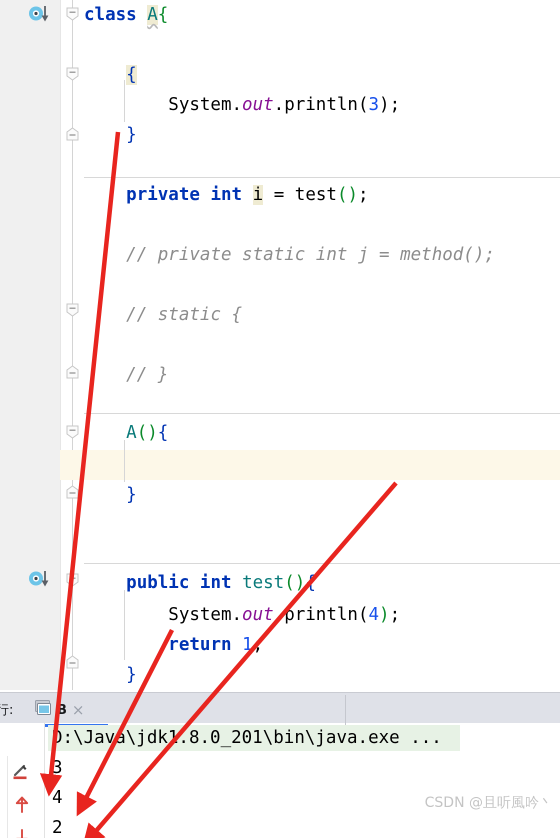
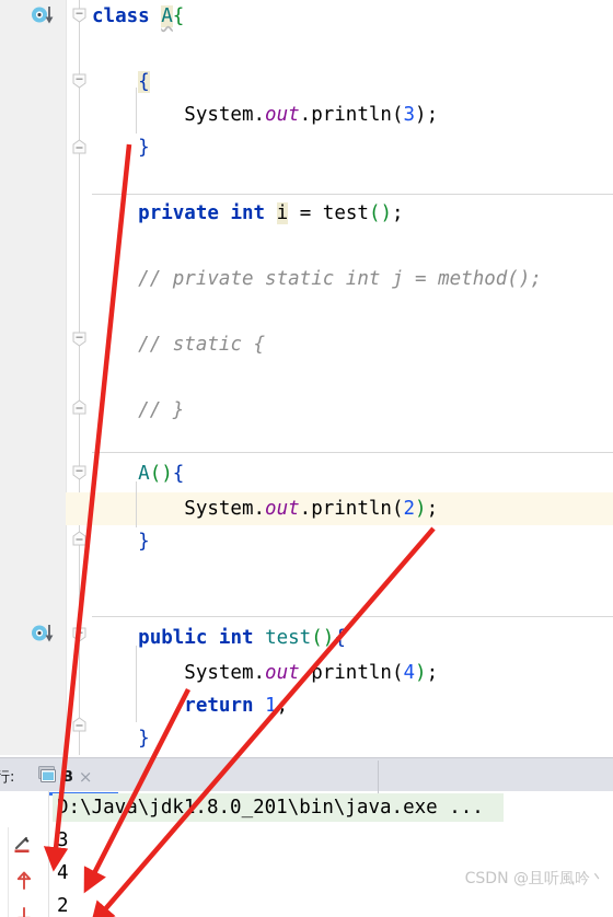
  class A{
  {
  System.out.println(3);
  }
  private int i = test();
  // private static int j = method();
  // static {
  // }
  A(){
+ System.out.println(2);
  }
  public int test()
  System.out.println(4);
  return 1
  }
  行:
  B
  ×
  D:\Java\jdk1.8.0_201\bin\java.exe ...
  3
  4
  2
  CSDN @且听風吟丶
